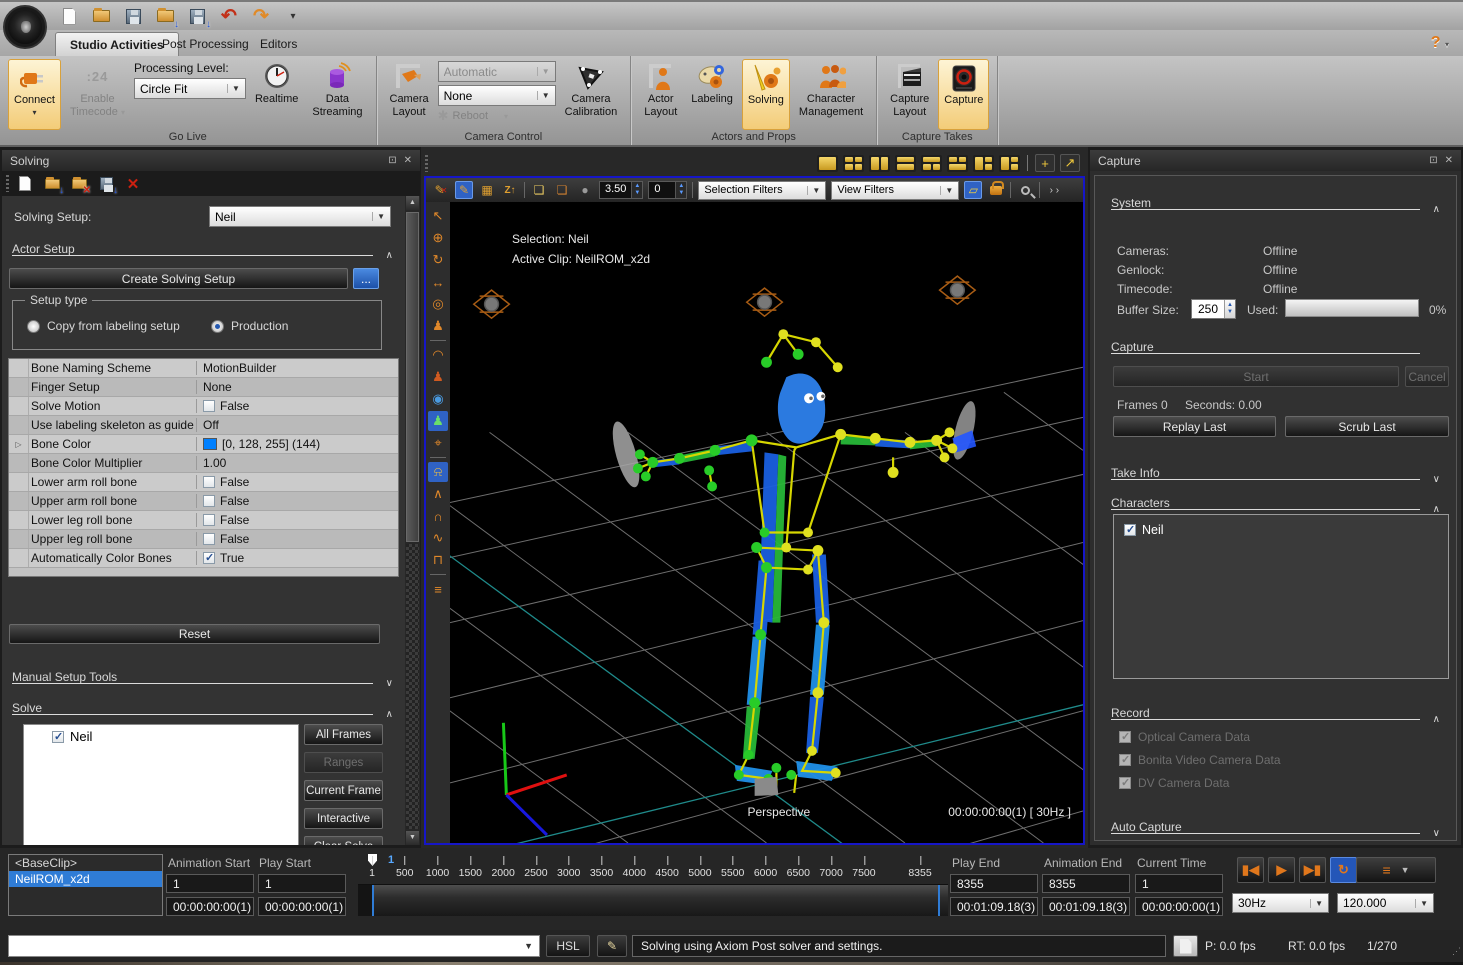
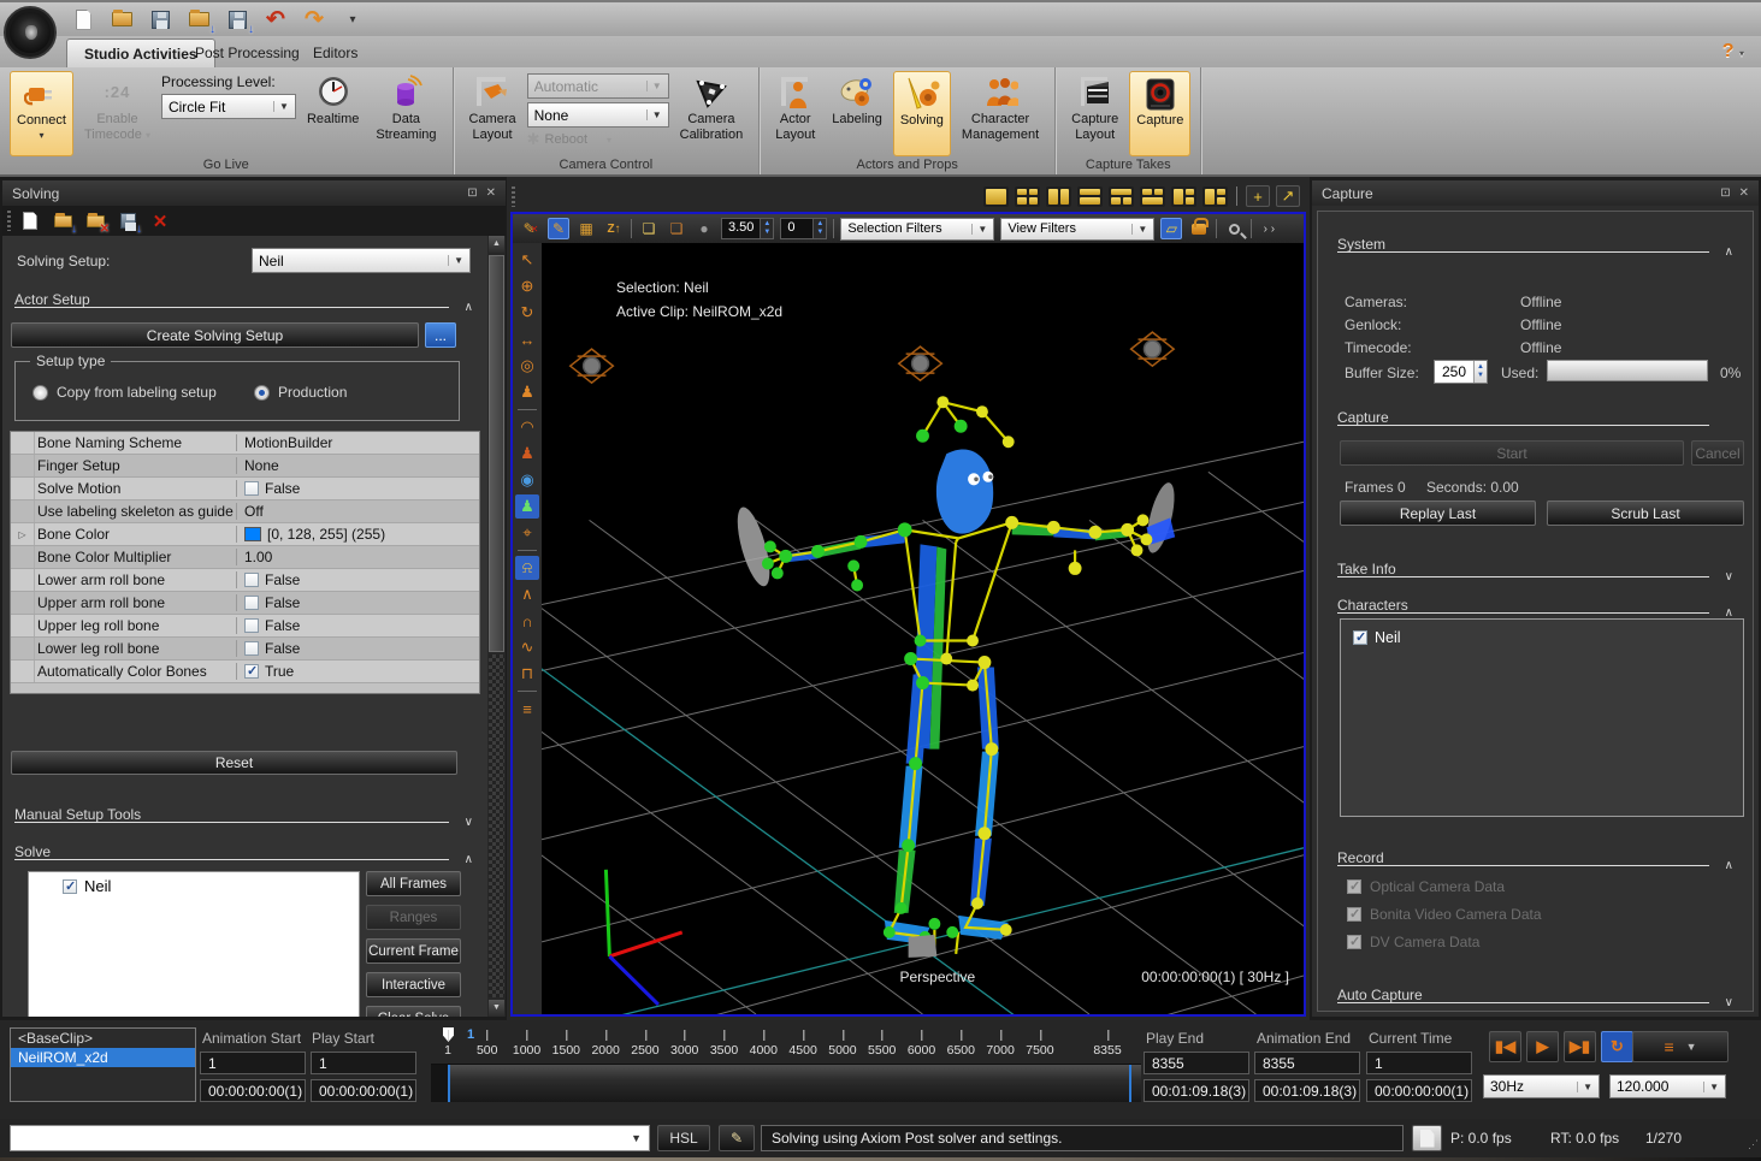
  ↓
  ↓
  ↶
  ↷
  ▾
  Studio Activities
  Post Processing
  Editors
  ? ▾
  Connect
  ▾
  :24
  Enable
  Timecode
  Processing Level:
  Circle Fit
  ▼
  Realtime
  Data
  Streaming
  Go Live
  Camera
  Layout
  Automatic
  ▼
  None
  ▼
  Reboot
  Camera
  Calibration
  Camera Control
  Actor
  Layout
  Labeling
  Solving
  Character
  Management
  Actors and Props
  Capture
  Layout
  Capture
  Capture Takes
  Solving
  ⊡
  ✕
  ↓
  ✕
  ↓
  ✕
  Solving Setup:
  Neil
  ▼
  Actor Setup
  ∧
  Create Solving Setup
  ...
  Setup type
  Copy from labeling setup
  Production
  Bone Naming Scheme
  MotionBuilder
  Finger Setup
  None
  Solve Motion
  False
  Use labeling skeleton as guide
  Off
  ▷
  Bone Color
- [0, 128, 255] (144)
+ [0, 128, 255] (255)
  Bone Color Multiplier
  1.00
  Lower arm roll bone
  False
  Upper arm roll bone
  False
- Lower leg roll bone
+ Upper leg roll bone
  False
- Upper leg roll bone
+ Lower leg roll bone
  False
  Automatically Color Bones
  True
  Reset
  Manual Setup Tools
  ∨
  Solve
  ∧
  Neil
  All Frames
  Ranges
  Current Frame
  Interactive
  +
  ↗
  ✎
  ✕
  ✎
  ▦
  Z↑
  ❏
  ❏
  ●
  3.50
  0
  Selection Filters
  ▼
  View Filters
  ▼
  ▱
  › ›
  ↖
  ⊕
  ↻
  ↔
  ◎
  ♟
  ◠
  ♟
  ◉
  ♟
  ⌖
  ⍾
  ∧
  ∩
  ∿
  ⊓
  ≡
  Selection: Neil
  Active Clip: NeilROM_x2d
  Perspective
  00:00:00:00(1) [ 30Hz ]
  Capture
  ⊡
  ✕
  System
  ∧
  Cameras:
  Offline
  Genlock:
  Offline
  Timecode:
  Offline
  Buffer Size:
  250
  Used:
  0%
  Capture
  Start
  Cancel
  Frames 0
  Seconds: 0.00
  Replay Last
  Scrub Last
  Take Info
  ∨
  Characters
  ∧
  Neil
  Record
  ∧
  Optical Camera Data
  Bonita Video Camera Data
  DV Camera Data
  Auto Capture
  ∨
  <BaseClip>
  NeilROM_x2d
  Animation Start
  1
  00:00:00:00(1)
  Play Start
  1
  00:00:00:00(1)
  1
  1
  500
  1000
  1500
  2000
  2500
  3000
  3500
  4000
  4500
  5000
  5500
  6000
  6500
  7000
  7500
  8355
  Play End
  8355
  00:01:09.18(3)
  Animation End
  8355
  00:01:09.18(3)
  Current Time
  1
  00:00:00:00(1)
  ▮◀
  ▶
  ▶▮
  ↻
  ≡
  ▼
  30Hz
  ▼
  120.000
  ▼
  ▼
  HSL
  ✎
  Solving using Axiom Post solver and settings.
  P: 0.0 fps
  RT: 0.0 fps
  1/270
  ⋰
